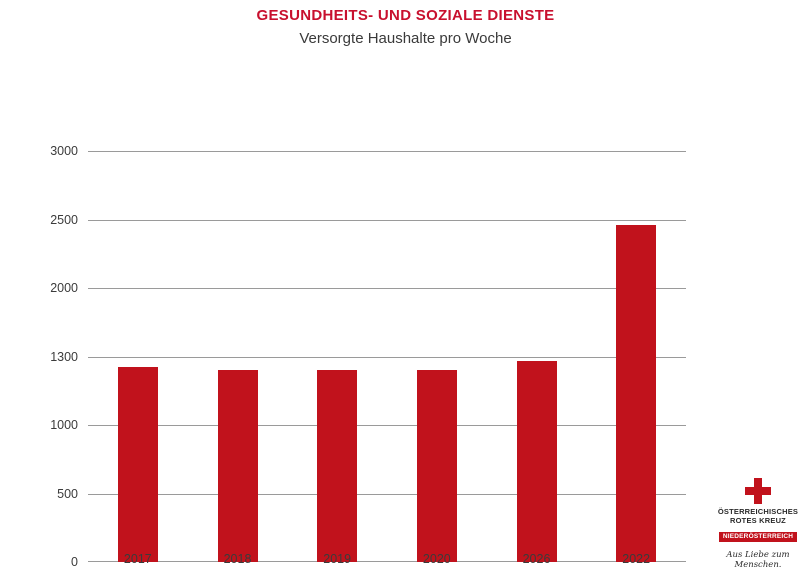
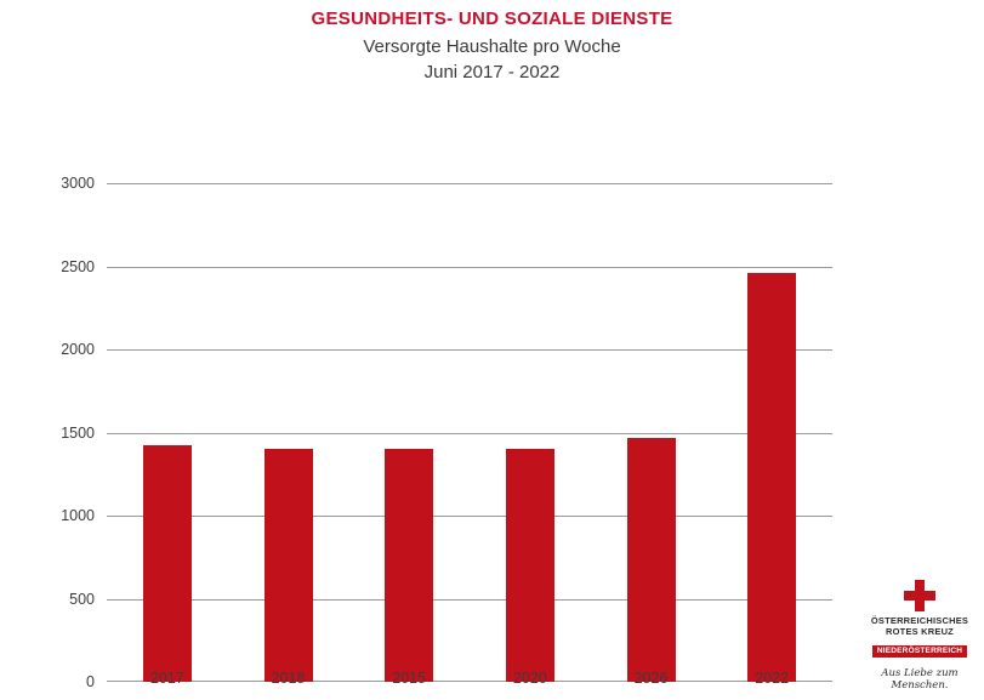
  GESUNDHEITS- UND SOZIALE DIENSTE
  Versorgte Haushalte pro Woche
+ Juni 2017 - 2022
  0
  500
  1000
- 1300
+ 1500
  2000
  2500
  3000
  2017
  2018
- 2019
+ 2015
  2020
  2026
  2022
  ÖSTERREICHISCHES
  ROTES KREUZ
  Aus Liebe zum Menschen.
